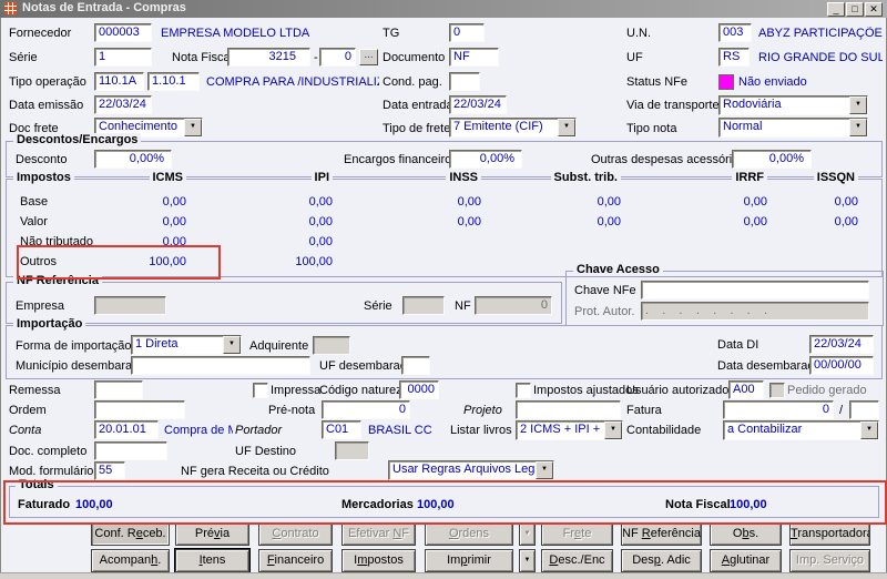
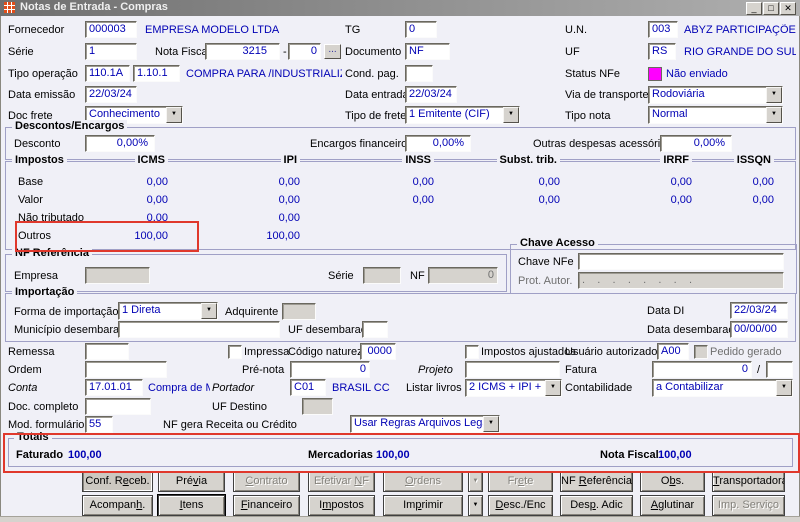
  Notas de Entrada - Compras
  _
  □
  ✕
  Fornecedor
  000003
  EMPRESA MODELO LTDA
  TG
  0
  U.N.
  003
  ABYZ PARTICIPAÇÕE
  Série
  1
  Nota Fisc
  3215
  -
  0
  ...
  Documento
  NF
  UF
  RS
  RIO GRANDE DO SUL
  Tipo operação
  110.1A
  1.10.1
  COMPRA PARA /INDUSTRIALI
  Cond. pag.
  Status NFe
  Não enviado
  Data emissão
  22/03/24
  Data entrad
  22/03/24
  Via de transporte
  Rodoviária
  Doc frete
  Conhecimento
  Tipo de frete
- 7 Emitente (CIF)
+ 1 Emitente (CIF)
  Tipo nota
  Normal
  Descontos/Encargos
  Desconto
  0,00%
  Encargos financeir
  0,00%
  Outras despesas acessóri
  0,00%
  Impostos
  ICMS
  IPI
  INSS
  Subst. trib.
  IRRF
  ISSQN
  Base
  0,00
  0,00
  0,00
  0,00
  0,00
  0,00
  Valor
  0,00
  0,00
  0,00
  0,00
  0,00
  0,00
  Não tributado
  0,00
  0,00
  Outros
  100,00
  100,00
  Chave Acesso
  Chave NFe
  Prot. Autor.
  . . . . . . . .
  NF Referência
  Empresa
  Série
  NF
  0
  Importação
  Forma de importação
  1 Direta
  Adquirente
  Data DI
  22/03/24
  Município desembara
  UF desembara
  Data desembara
  00/00/00
  Remessa
  Impressa
  Código nature
  0000
  Impostos ajustados
  Usuário autorizado
  A00
  Pedido gerado
  Ordem
  Pré-nota
  0
  Projeto
  Fatura
  0
  /
  Conta
- 20.01.01
+ 17.01.01
  Compra de
  Portador
  C01
  BRASIL CC
  Listar livros
  2 ICMS + IPI +
  Contabilidade
  a Contabilizar
  Doc. completo
  UF Destino
  Mod. formulário
  55
  NF gera Receita ou Crédito
  Usar Regras Arquivos Leg
  Totais
  Faturado
  100,00
  Mercadorias
  100,00
  Nota Fiscal
  100,00
  Conf. Receb.
  Prévia
  Contrato
  Efetivar NF
  Ordens
  Frete
  NF Referência
  Obs.
  Transportadora
  Acompanh.
  Itens
  Financeiro
  Impostos
  Imprimir
  Desc./Enc
  Desp. Adic
  Aglutinar
  Imp. Serviço
